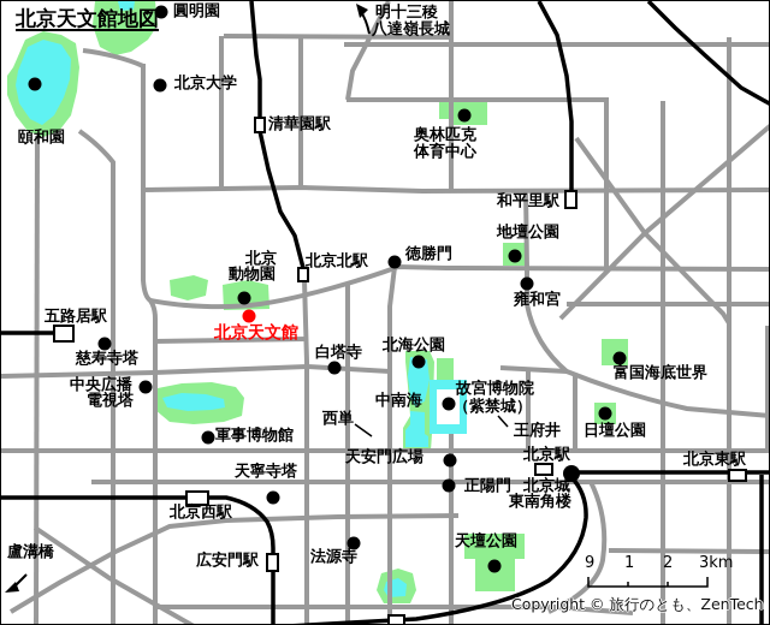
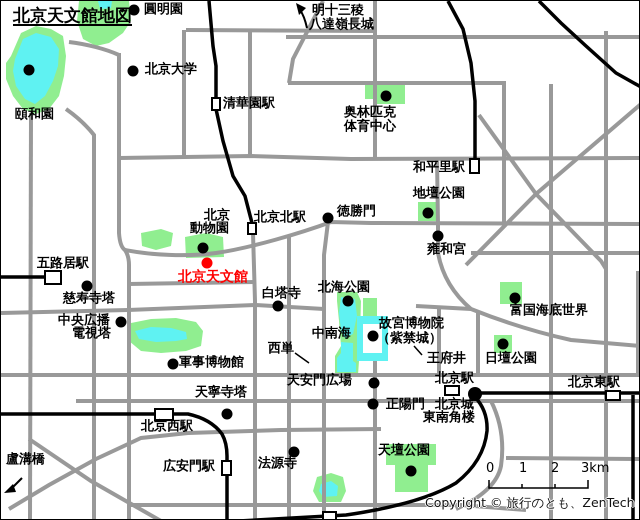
  北京天文館地図
  圓明園
  北京大学
  頤和園
  明十三稜
  八達嶺長城
  清華園駅
  奥林匹克
  体育中心
  和平里駅
  地壇公園
  雍和宮
  徳勝門
  北京北駅
  北京
  動物園
  北京天文館
  五路居駅
  慈寿寺塔
  中央広播
  電視塔
  軍事博物館
  白塔寺
  北海公園
  中南海
  故宮博物院
  （紫禁城）
  王府井
  西単
  富国海底世界
  日壇公園
  天安門広場
  正陽門
  北京駅
  北京城
  東南角楼
  北京東駅
  天壇公園
  天寧寺塔
  北京西駅
  広安門駅
  法源寺
  盧溝橋
- 9
+ 0
  1
  2
  3km
  Copyright © 旅行のとも、ZenTech
